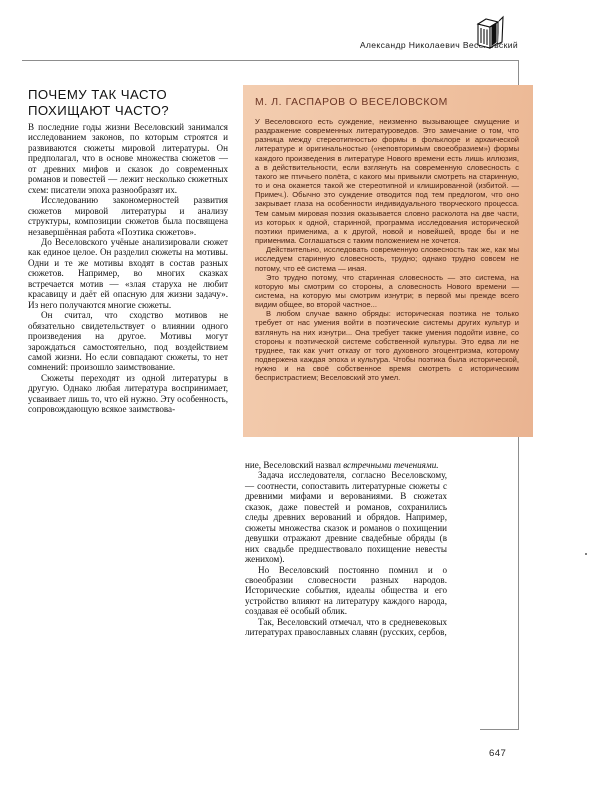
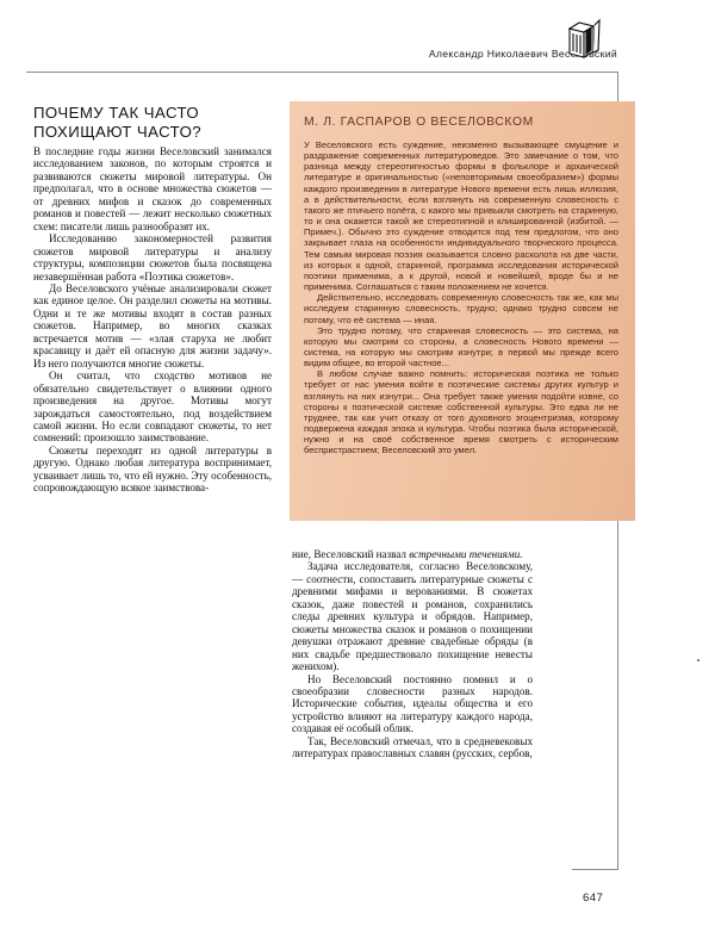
  Александр Николаевич Весвский
  ПОЧЕМУ ТАК ЧАСТО ПОХИЩАЮТ ЧАСТО?
- В последние годы жизни Веселовский занимался исследованием законов, по которым строятся и развиваются сюжеты мировой литературы. Он предполагал, что в основе множества сюжетов — от древних мифов и сказок до современных романов и повестей — лежит несколько сюжетных схем: писатели эпоха разнообразят их.
+ В последние годы жизни Веселовский занимался исследованием законов, по которым строятся и развиваются сюжеты мировой литературы. Он предполагал, что в основе множества сюжетов — от древних мифов и сказок до современных романов и повестей — лежит несколько сюжетных схем: писатели лишь разнообразят их.
  Исследованию закономерностей развития сюжетов мировой литературы и анализу структуры, композиции сюжетов была посвящена незавершённая работа «Поэтика сюжетов».
  До Веселовского учёные анализировали сюжет как единое целое. Он разделил сюжеты на мотивы. Одни и те же мотивы входят в состав разных сюжетов. Например, во многих сказках встречается мотив — «злая старуха не любит красавицу и даёт ей опасную для жизни задачу». Из него получаются многие сюжеты.
  Он считал, что сходство мотивов не обязательно свидетельствует о влиянии одного произведения на другое. Мотивы могут зарождаться самостоятельно, под воздействием самой жизни. Но если совпадают сюжеты, то нет сомнений: произошло заимствование.
  Сюжеты переходят из одной литературы в другую. Однако любая литература воспринимает, усваивает лишь то, что ей нужно. Эту особенность, сопровождающую всякое заимствова-
  М. Л. ГАСПАРОВ О ВЕСЕЛОВСКОМ
  У Веселовского есть суждение, неизменно вызывающее смущение и раздражение современных литературоведов. Это замечание о том, что разница между стереотипностью формы в фольклоре и архаической литературе и оригинальностью («неповторимым своеобразием») формы каждого произведения в литературе Нового времени есть лишь иллюзия, а в действительности, если взглянуть на современную словесность с такого же птичьего полёта, с какого мы привыкли смотреть на старинную, то и она окажется такой же стереотипной и клишированной (избитой. — Примеч.). Обычно это суждение отводится под тем предлогом, что оно закрывает глаза на особенности индивидуального творческого процесса. Тем самым мировая поэзия оказывается словно расколота на две части, из которых к одной, старинной, программа исследования исторической поэтики применима, а к другой, новой и новейшей, вроде бы и не применима. Соглашаться с таким положением не хочется.
  Действительно, исследовать современную словесность так же, как мы исследуем старинную словесность, трудно; однако трудно совсем не потому, что её система — иная.
  Это трудно потому, что старинная словесность — это система, на которую мы смотрим со стороны, а словесность Нового времени — система, на которую мы смотрим изнутри; в первой мы прежде всего видим общее, во второй частное...
- В любом случае важно обряды: историческая поэтика не только требует от нас умения войти в поэтические системы других культур и взглянуть на них изнутри... Она требует также умения подойти извне, со стороны к поэтической системе собственной культуры. Это едва ли не труднее, так как учит отказу от того духовного эгоцентризма, которому подвержена каждая эпоха и культура. Чтобы поэтика была исторической, нужно и на своё собственное время смотреть с историческим беспристрастием; Веселовский это умел.
+ В любом случае важно помнить: историческая поэтика не только требует от нас умения войти в поэтические системы других культур и взглянуть на них изнутри... Она требует также умения подойти извне, со стороны к поэтической системе собственной культуры. Это едва ли не труднее, так как учит отказу от того духовного эгоцентризма, которому подвержена каждая эпоха и культура. Чтобы поэтика была исторической, нужно и на своё собственное время смотреть с историческим беспристрастием; Веселовский это умел.
  ние, Веселовский назвал встречными течениями.
- Задача исследователя, согласно Веселовскому, — соотнести, сопоставить литературные сюжеты с древними мифами и верованиями. В сюжетах сказок, даже повестей и романов, сохранились следы древних верований и обрядов. Например, сюжеты множества сказок и романов о похищении девушки отражают древние свадебные обряды (в них свадьбе предшествовало похищение невесты женихом).
+ Задача исследователя, согласно Веселовскому, — соотнести, сопоставить литературные сюжеты с древними мифами и верованиями. В сюжетах сказок, даже повестей и романов, сохранились следы древних культура и обрядов. Например, сюжеты множества сказок и романов о похищении девушки отражают древние свадебные обряды (в них свадьбе предшествовало похищение невесты женихом).
  Но Веселовский постоянно помнил и о своеобразии словесности разных народов. Исторические события, идеалы общества и его устройство влияют на литературу каждого народа, создавая её особый облик.
  Так, Веселовский отмечал, что в средневековых литературах православных славян (русских, сербов,
  647
